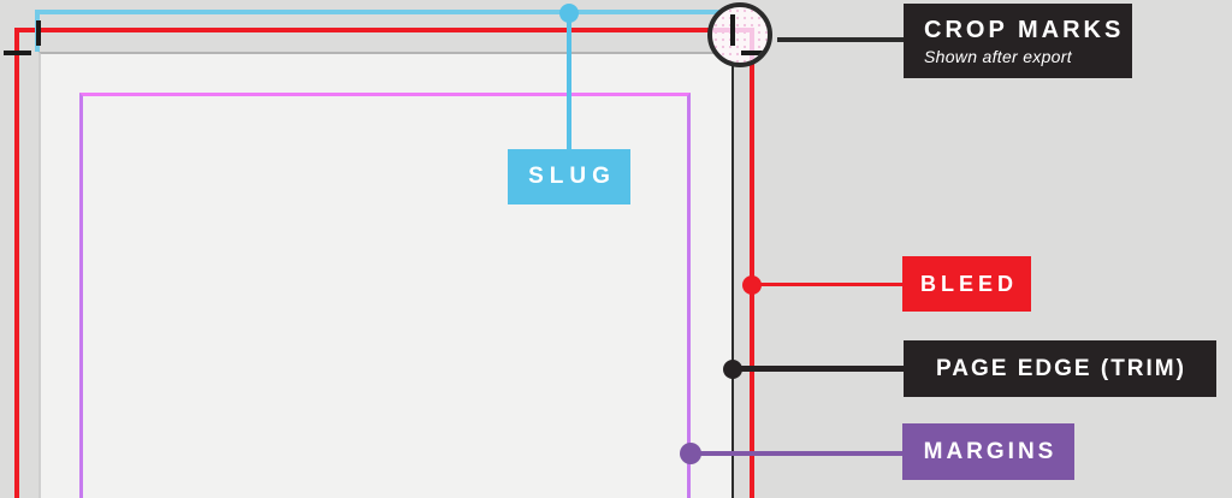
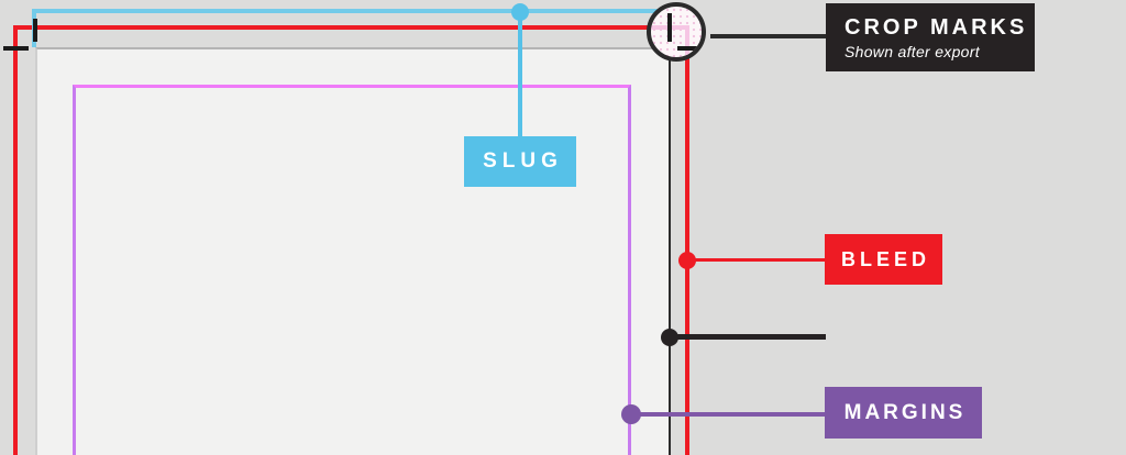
  SLUG
  CROP MARKS
  Shown after export
  BLEED
- PAGE EDGE (TRIM)
  MARGINS
